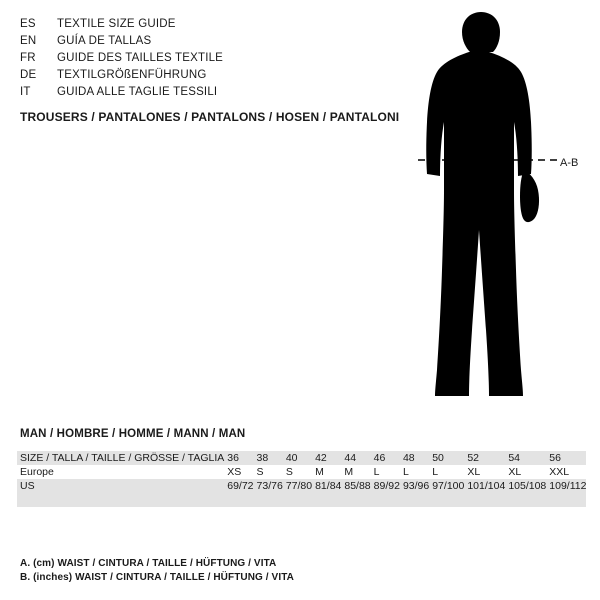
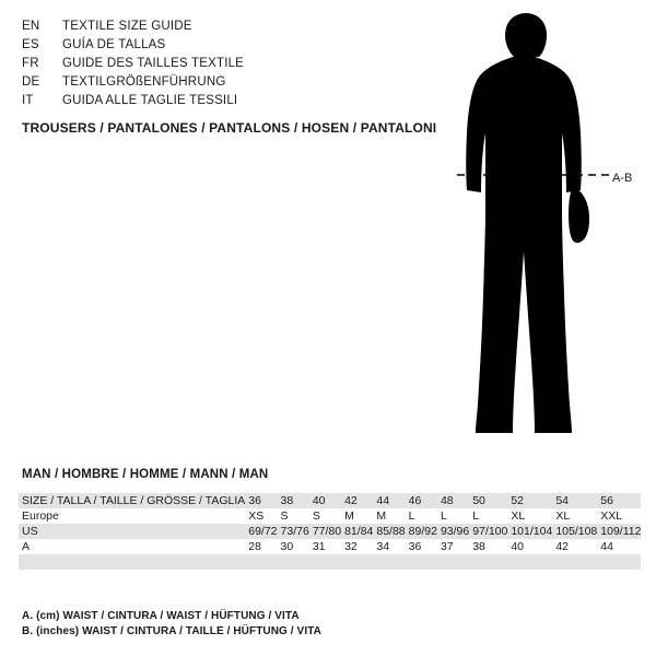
- ES
+ EN
  TEXTILE SIZE GUIDE
- EN
+ ES
  GUÍA DE TALLAS
  FR
  GUIDE DES TAILLES TEXTILE
  DE
  TEXTILGRÖßENFÜHRUNG
  IT
  GUIDA ALLE TAGLIE TESSILI
  TROUSERS / PANTALONES / PANTALONS / HOSEN / PANTALONI
  A-B
  MAN / HOMBRE / HOMME / MANN / MAN
  SIZE / TALLA / TAILLE / GRÖSSE / TAGLIA	36	38	40	42	44	46	48	50	52	54	56
  Europe	XS	S	S	M	M	L	L	L	XL	XL	XXL
  US	69/72	73/76	77/80	81/84	85/88	89/92	93/96	97/100	101/104	105/108	109/112
+ A	28	30	31	32	34	36	37	38	40	42	44
- A. (cm) WAIST / CINTURA / TAILLE / HÜFTUNG / VITA
+ A. (cm) WAIST / CINTURA / WAIST / HÜFTUNG / VITA
  B. (inches) WAIST / CINTURA / TAILLE / HÜFTUNG / VITA
